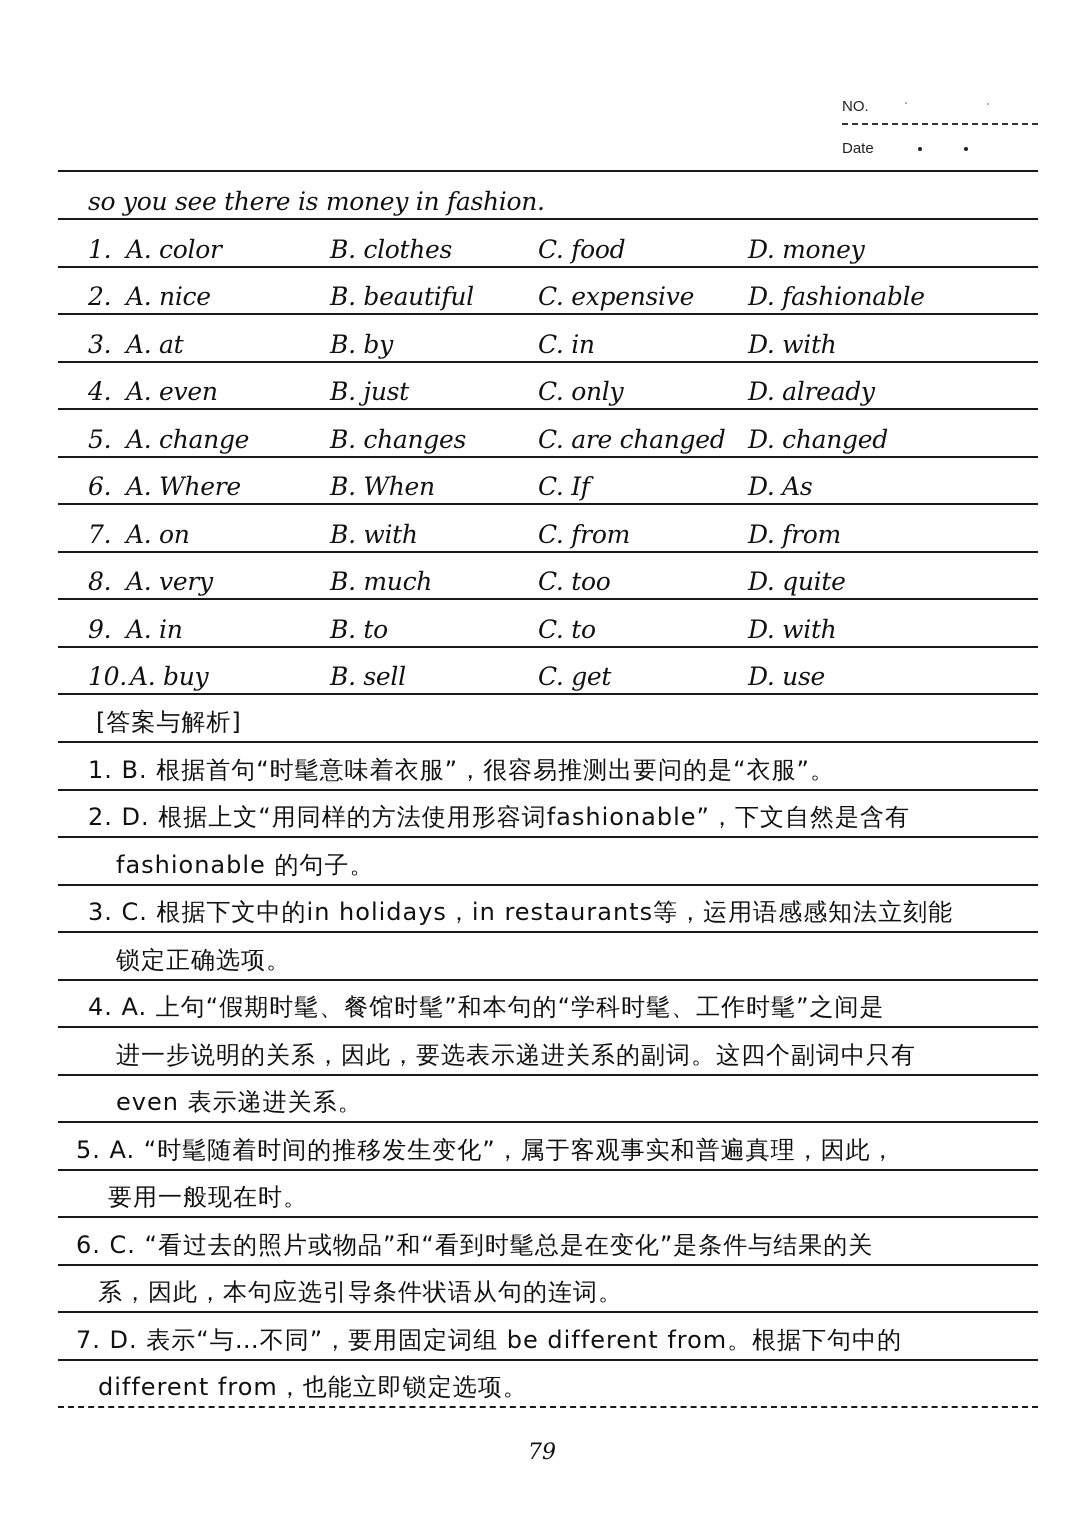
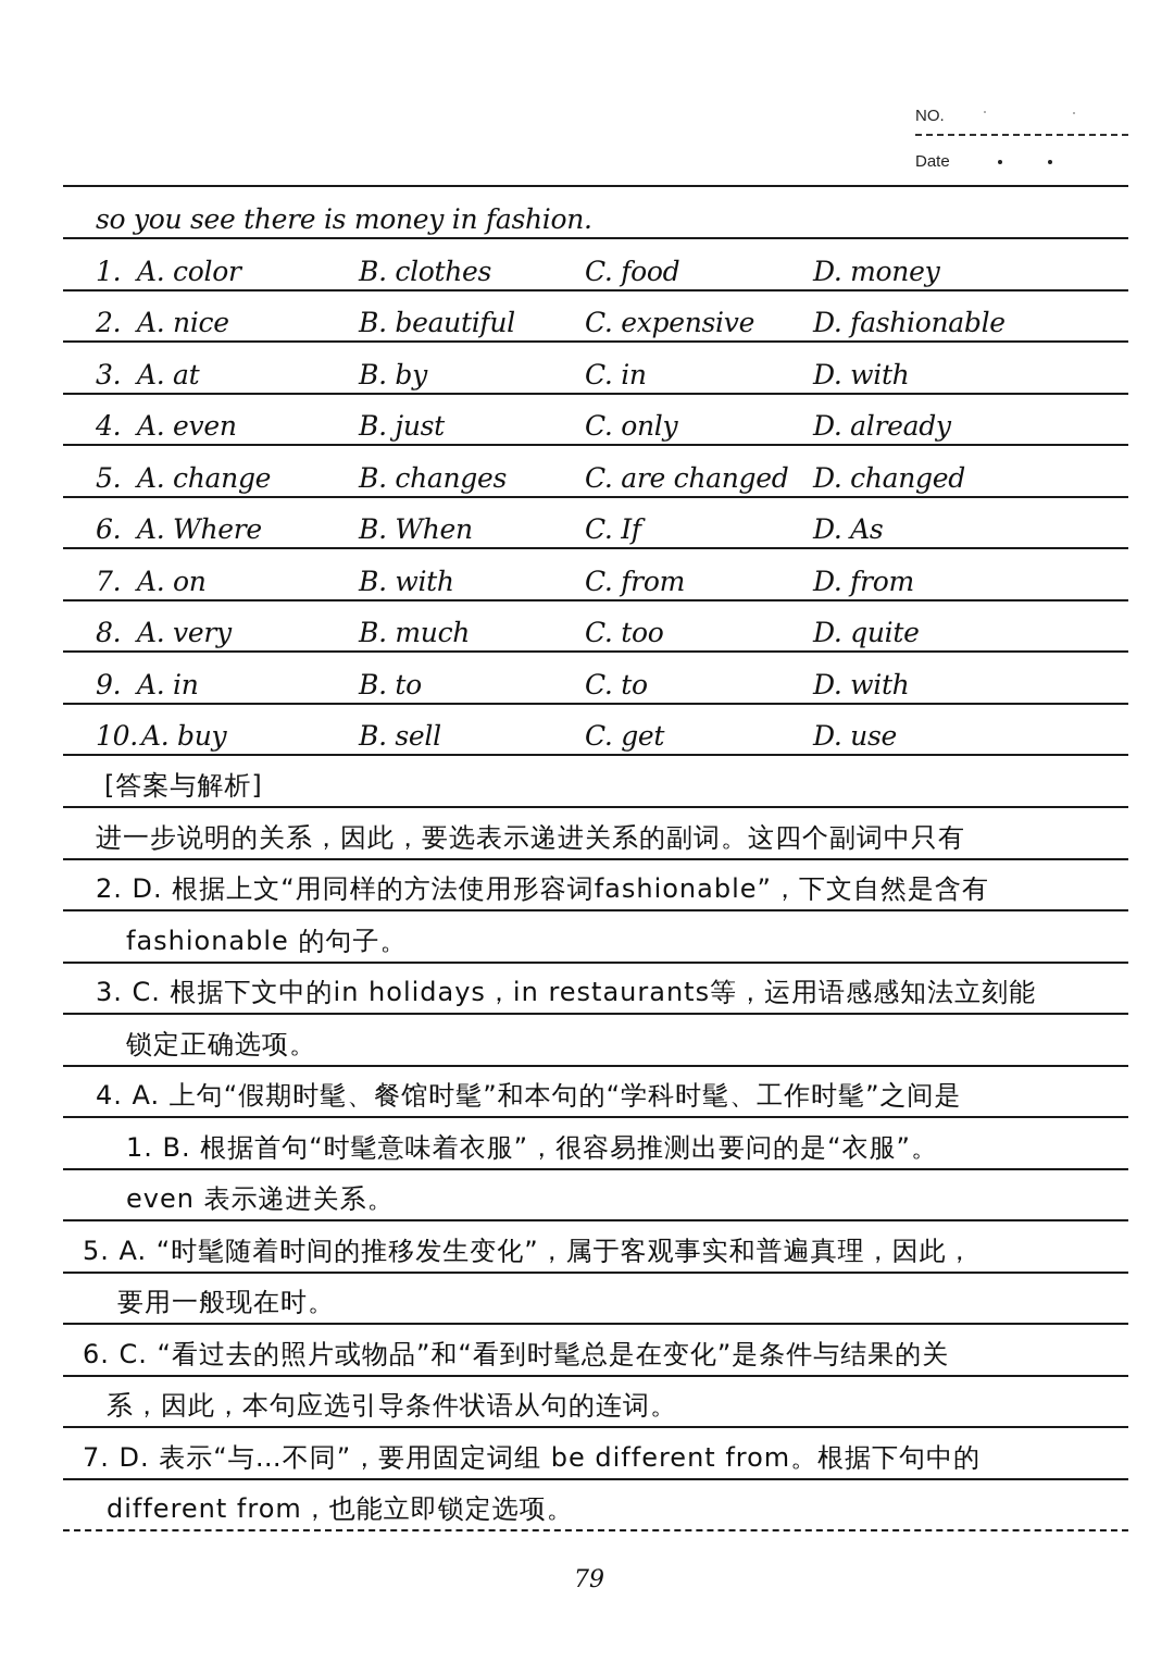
  NO.
  Date
  so you see there is money in fashion.
  1.
  A. color
  B. clothes
  C. food
  D. money
  2.
  A. nice
  B. beautiful
  C. expensive
  D. fashionable
  3.
  A. at
  B. by
  C. in
  D. with
  4.
  A. even
  B. just
  C. only
  D. already
  5.
  A. change
  B. changes
  C. are changed
  D. changed
  6.
  A. Where
  B. When
  C. If
  D. As
  7.
  A. on
  B. with
  C. from
  D. from
  8.
  A. very
  B. much
  C. too
  D. quite
  9.
  A. in
  B. to
  C. to
  D. with
  10.
  A. buy
  B. sell
  C. get
  D. use
  [答案与解析]
- 1. B. 根据首句“时髦意味着衣服”，很容易推测出要问的是“衣服”。
+ 进一步说明的关系，因此，要选表示递进关系的副词。这四个副词中只有
  2. D. 根据上文“用同样的方法使用形容词fashionable”，下文自然是含有
  fashionable 的句子。
  3. C. 根据下文中的in holidays，in restaurants等，运用语感感知法立刻能
  锁定正确选项。
  4. A. 上句“假期时髦、餐馆时髦”和本句的“学科时髦、工作时髦”之间是
- 进一步说明的关系，因此，要选表示递进关系的副词。这四个副词中只有
+ 1. B. 根据首句“时髦意味着衣服”，很容易推测出要问的是“衣服”。
  even 表示递进关系。
  5. A. “时髦随着时间的推移发生变化”，属于客观事实和普遍真理，因此，
  要用一般现在时。
  6. C. “看过去的照片或物品”和“看到时髦总是在变化”是条件与结果的关
  系，因此，本句应选引导条件状语从句的连词。
  7. D. 表示“与…不同”，要用固定词组 be different from。根据下句中的
  different from，也能立即锁定选项。
  79
